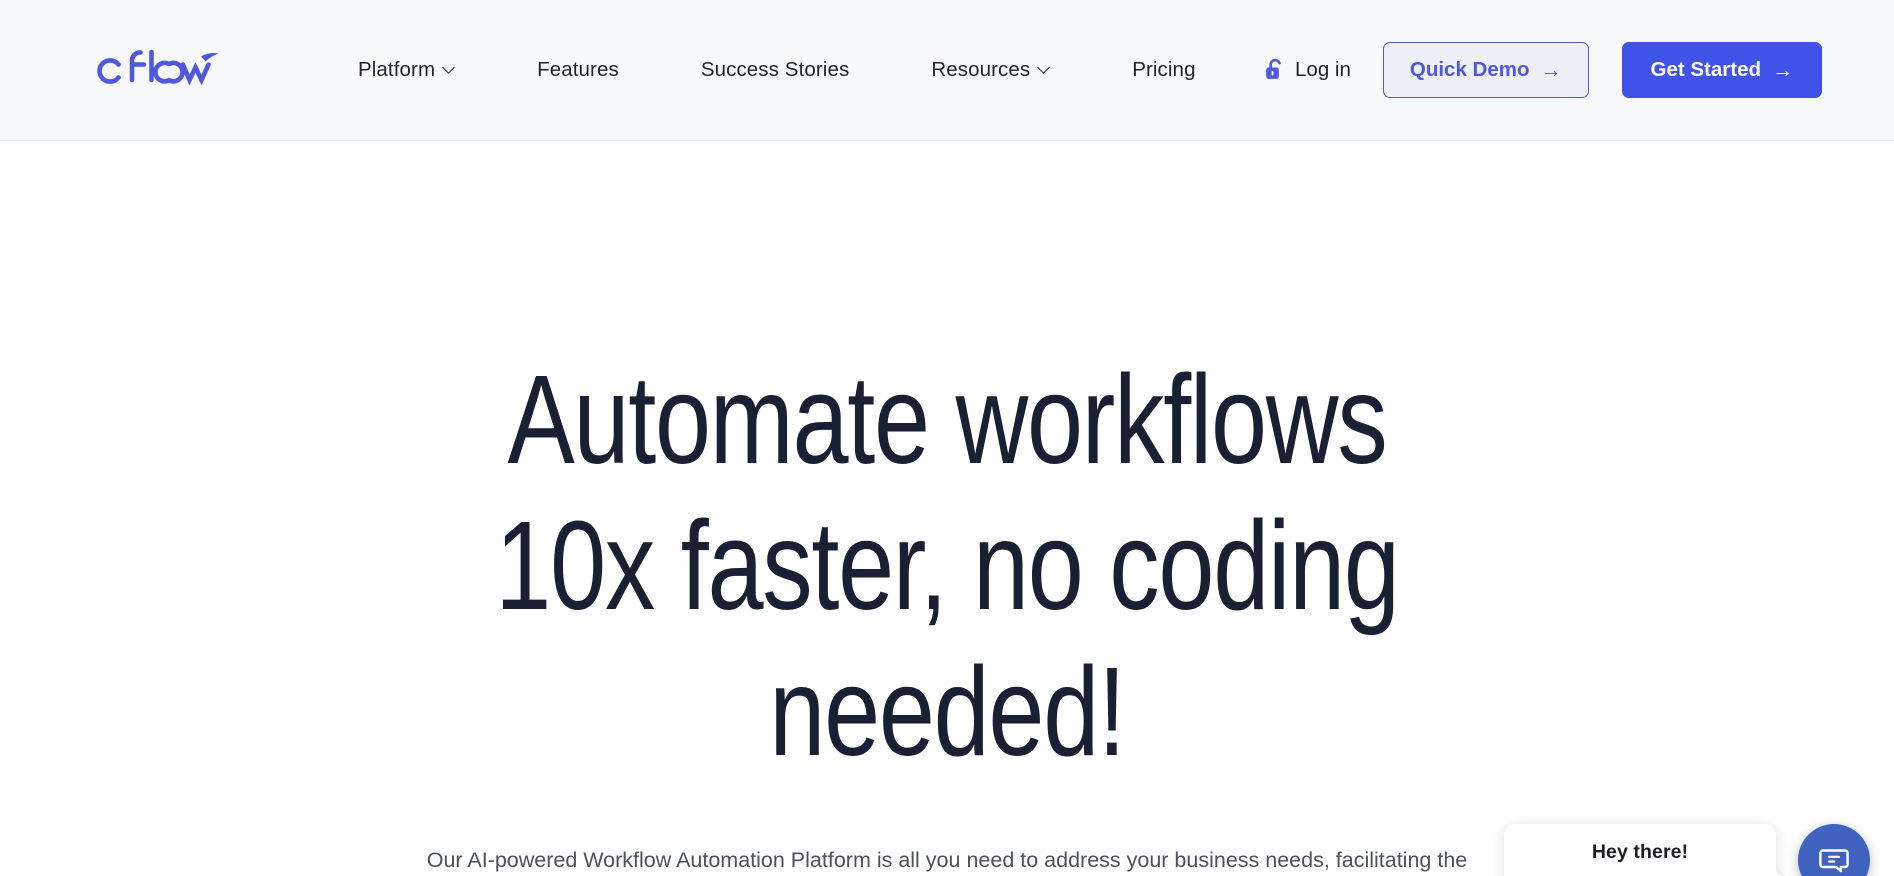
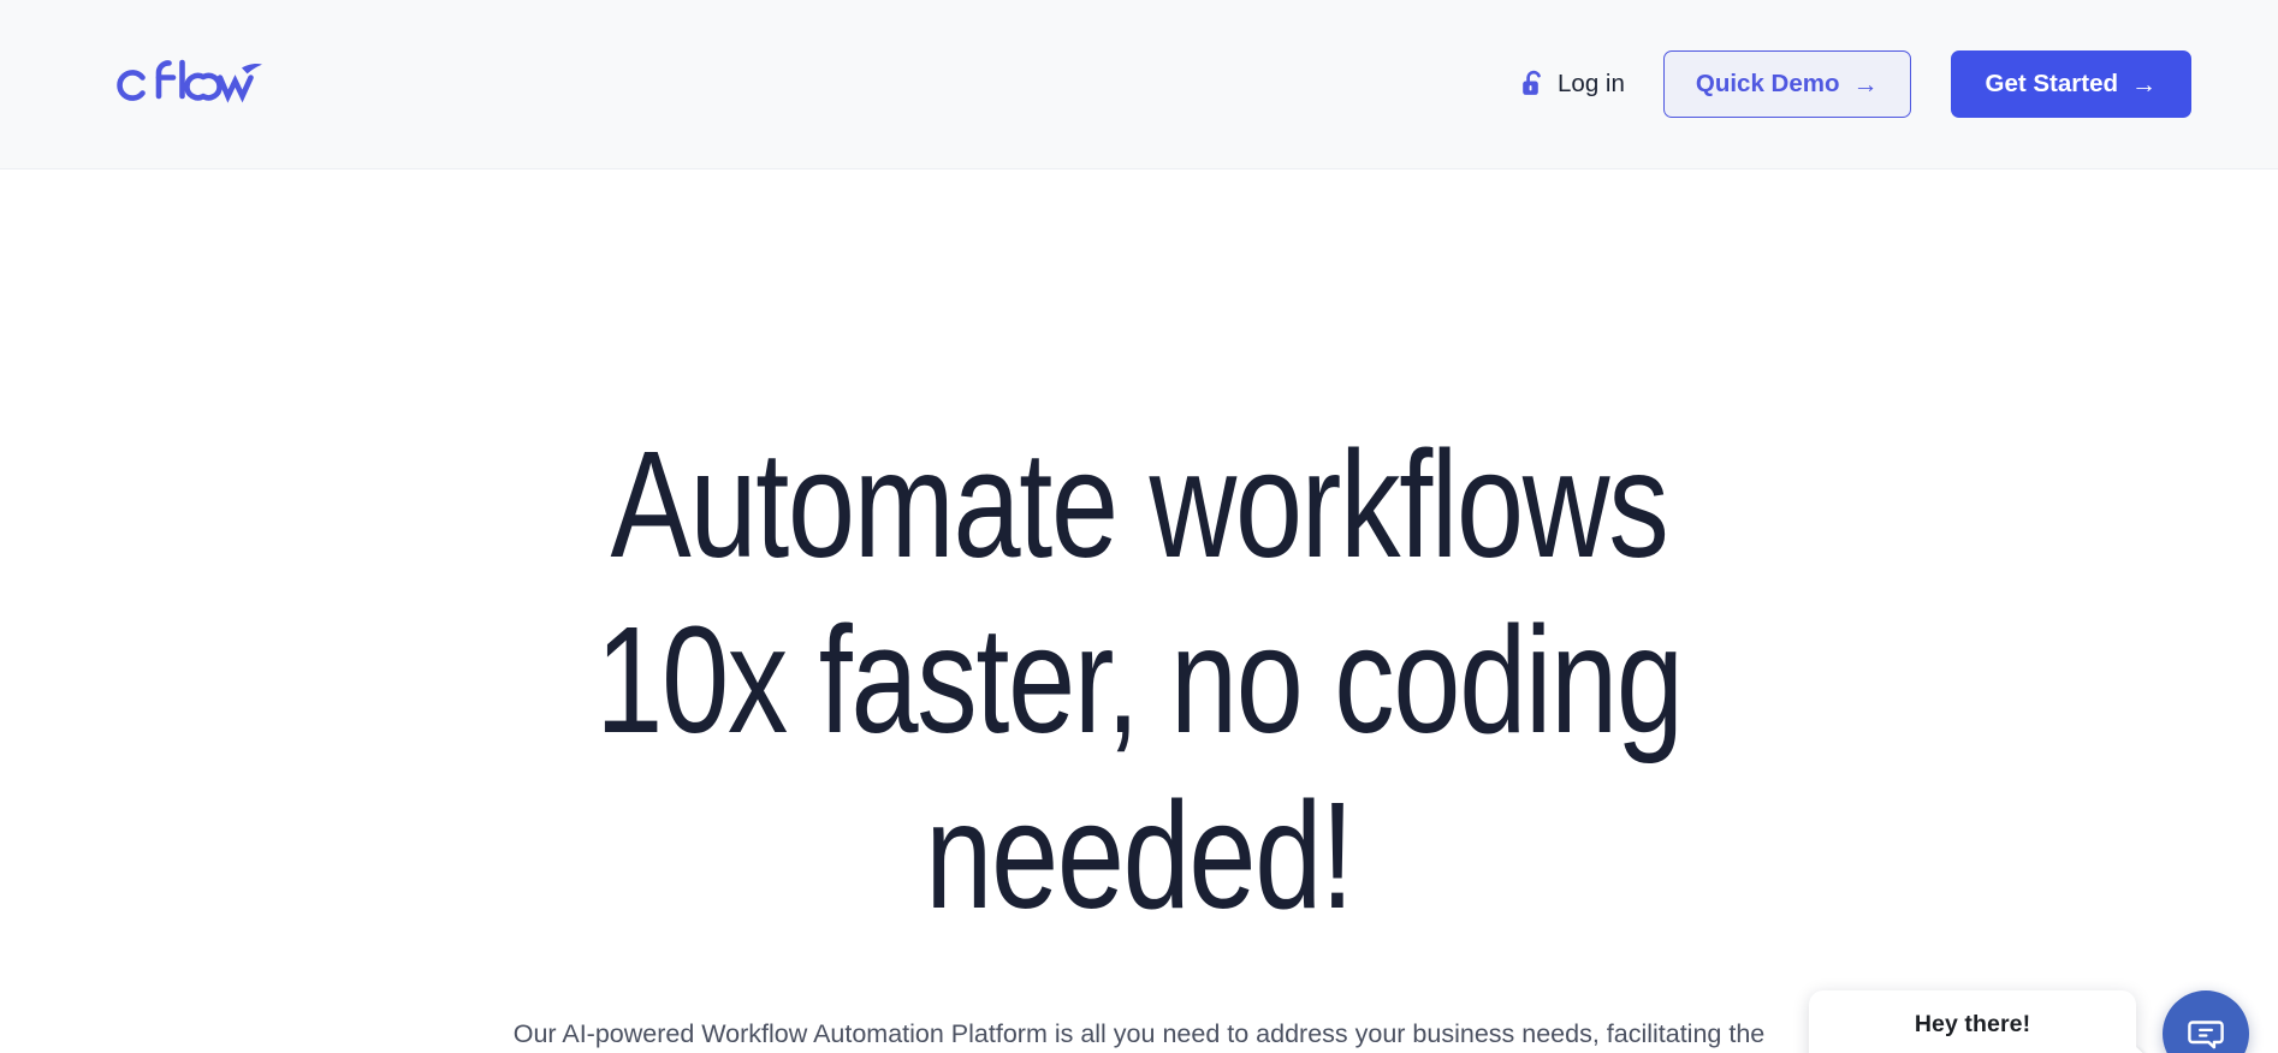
- Platform
- Features
- Success Stories
- Resources
- Pricing
  Log in
  Quick Demo
  →
  Get Started
  →
  Automate workflows
  10x faster, no coding
  needed!
  Hey there!
